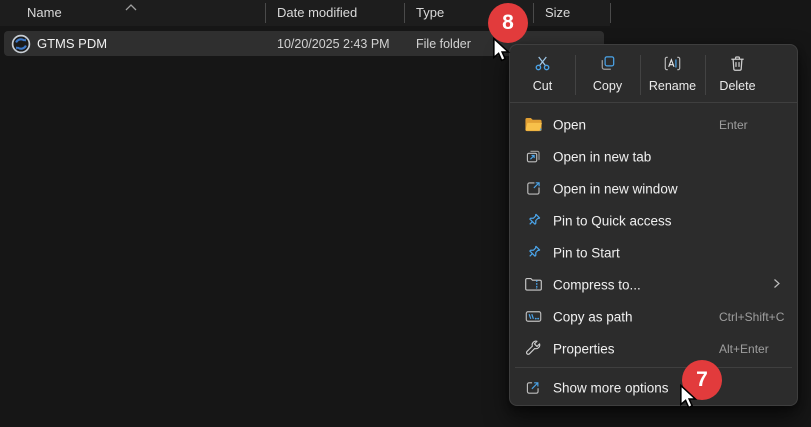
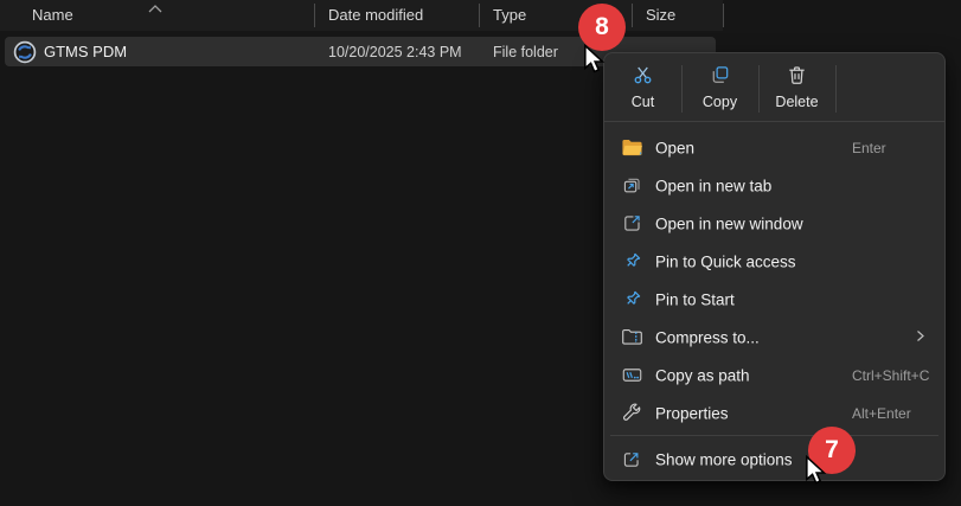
  Name
  Date modified
  Type
  Size
  GTMS PDM
  10/20/2025 2:43 PM
  File folder
  Cut
  Copy
- Rename
  Delete
  Open
  Enter
  Open in new tab
  Open in new window
  Pin to Quick access
  Pin to Start
  Compress to...
  Copy as path
  Ctrl+Shift+C
  Properties
  Alt+Enter
  Show more options
  8
  7
